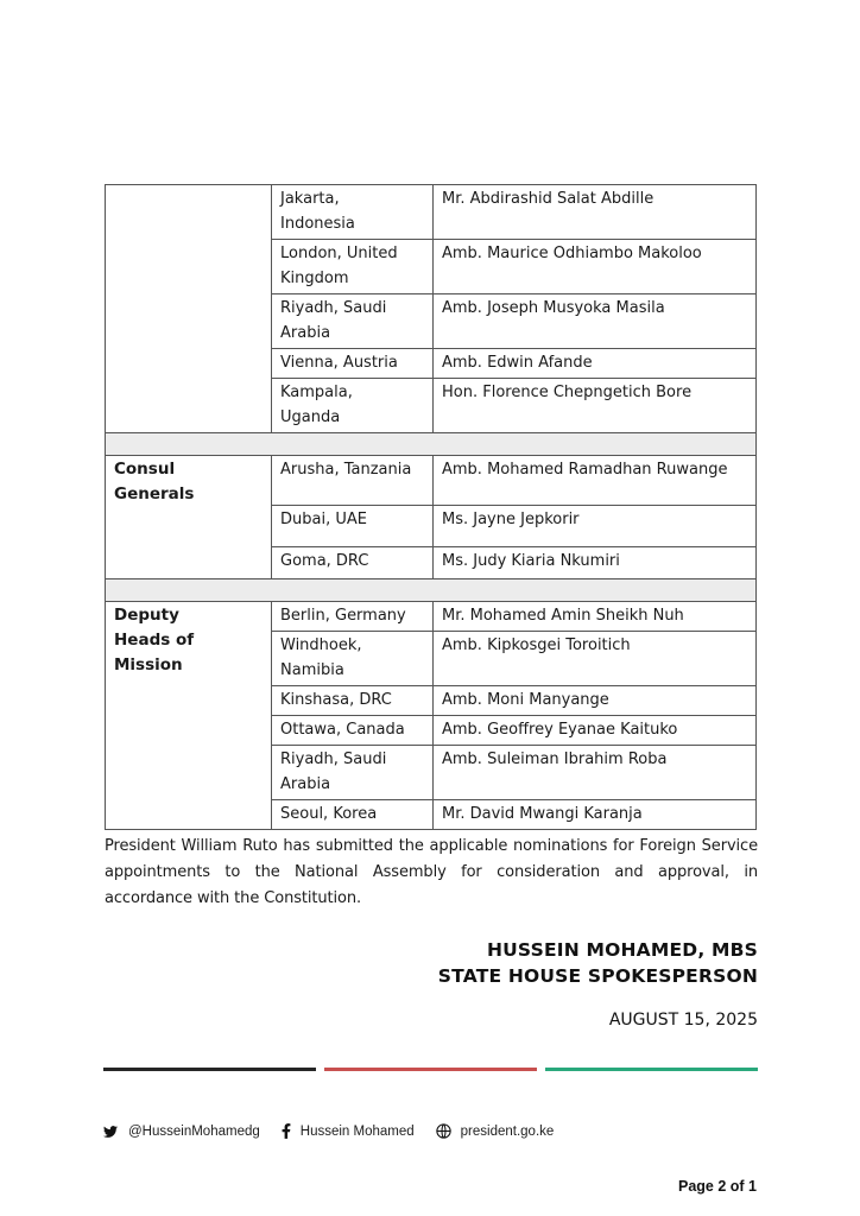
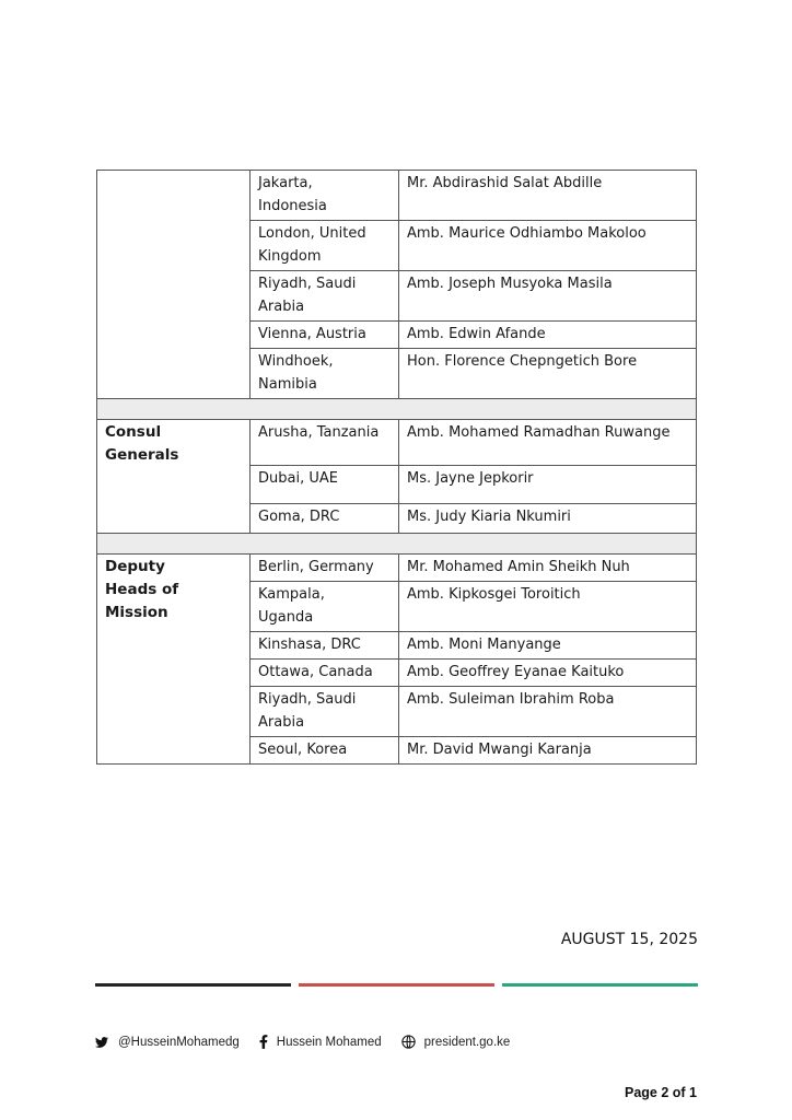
  	Jakarta, Indonesia	Mr. Abdirashid Salat Abdille
  London, United Kingdom	Amb. Maurice Odhiambo Makoloo
  Riyadh, Saudi Arabia	Amb. Joseph Musyoka Masila
  Vienna, Austria	Amb. Edwin Afande
- Kampala, Uganda	Hon. Florence Chepngetich Bore
+ Windhoek, Namibia	Hon. Florence Chepngetich Bore
  Consul Generals	Arusha, Tanzania	Amb. Mohamed Ramadhan Ruwange
  Dubai, UAE	Ms. Jayne Jepkorir
  Goma, DRC	Ms. Judy Kiaria Nkumiri
  Deputy Heads of Mission	Berlin, Germany	Mr. Mohamed Amin Sheikh Nuh
- Windhoek, Namibia	Amb. Kipkosgei Toroitich
+ Kampala, Uganda	Amb. Kipkosgei Toroitich
  Kinshasa, DRC	Amb. Moni Manyange
  Ottawa, Canada	Amb. Geoffrey Eyanae Kaituko
  Riyadh, Saudi Arabia	Amb. Suleiman Ibrahim Roba
  Seoul, Korea	Mr. David Mwangi Karanja
- President William Ruto has submitted the applicable nominations for Foreign Service appointments to the National Assembly for consideration and approval, in accordance with the Constitution.
- HUSSEIN MOHAMED, MBS
- STATE HOUSE SPOKESPERSON
  AUGUST 15, 2025
  @HusseinMohamedg
  Hussein Mohamed
  president.go.ke
  Page 2 of 1
